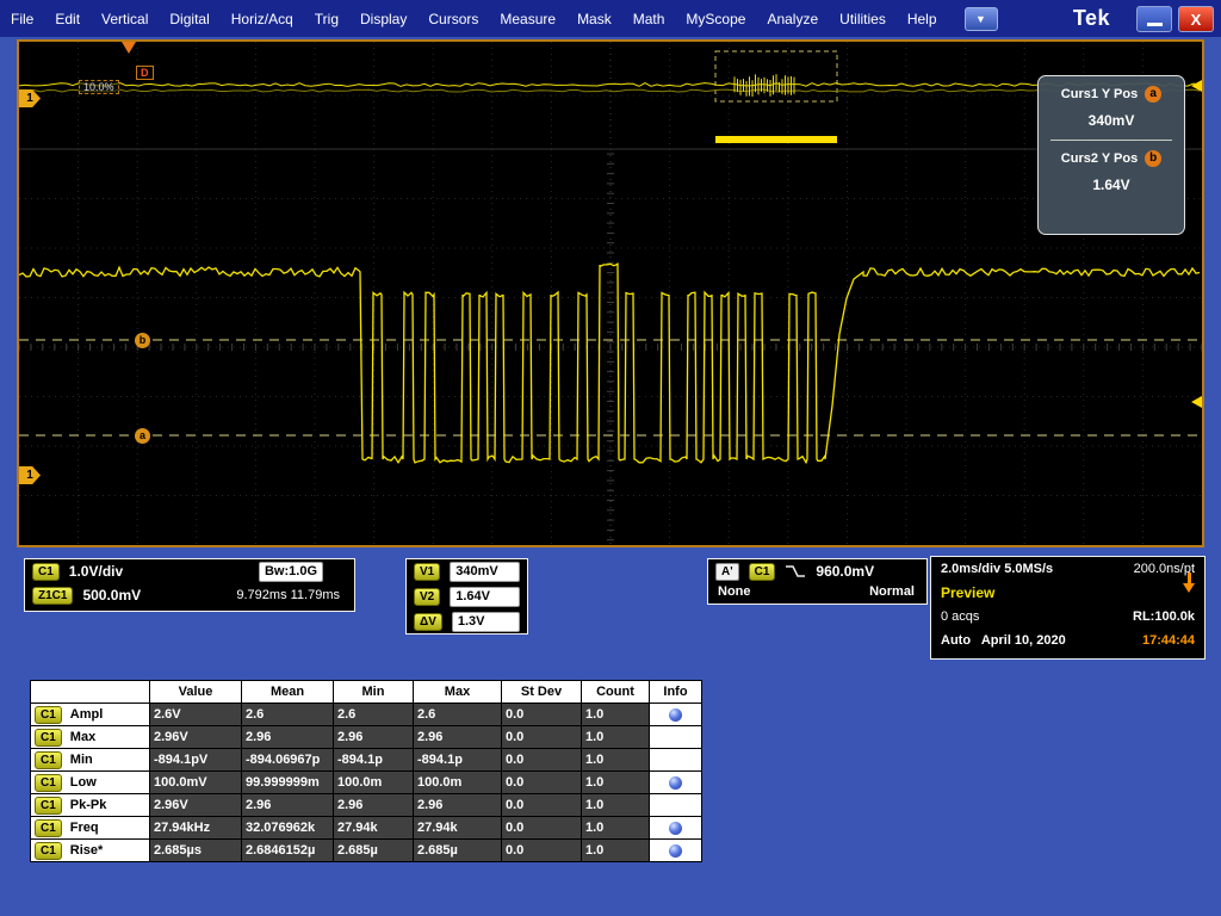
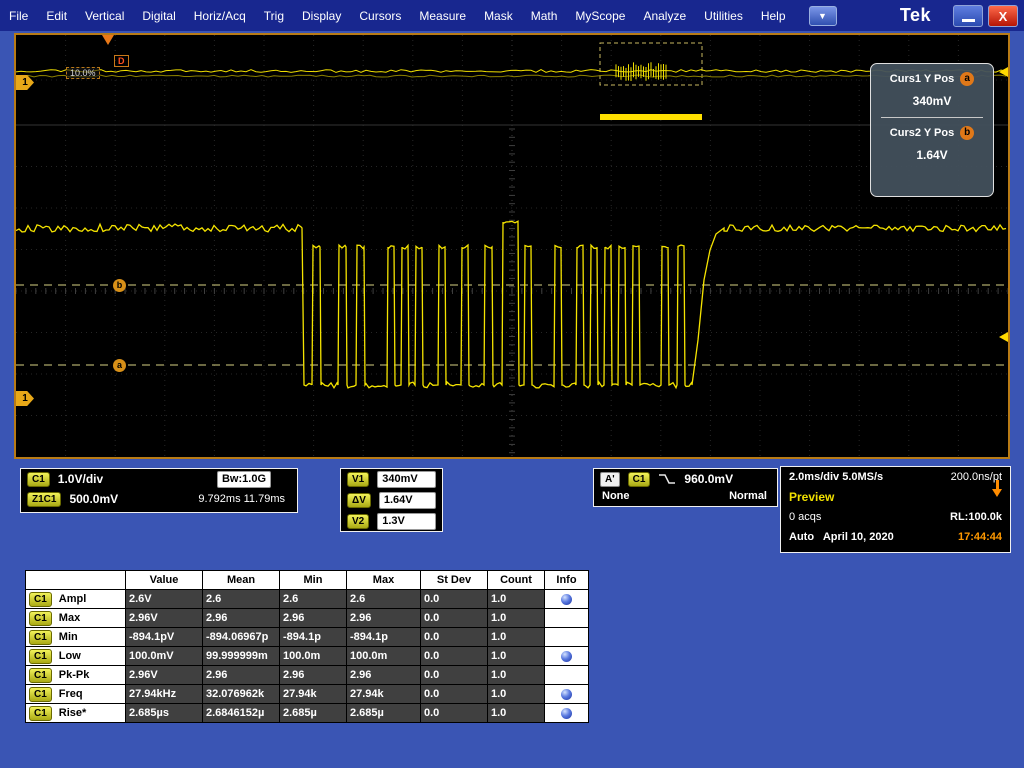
  File
  Edit
  Vertical
  Digital
  Horiz/Acq
  Trig
  Display
  Cursors
  Measure
  Mask
  Math
  MyScope
  Analyze
  Utilities
  Help
  ▼
  Tek
  X
  10.0%
  D
  1
  1
  b
  a
  Curs1 Y Pos
  a
  340mV
  Curs2 Y Pos
  b
  1.64V
  C1
  1.0V/div
  Bw:1.0G
  Z1C1
  500.0mV
  9.792ms 11.79ms
  V1
  340mV
- V2
+ ΔV
  1.64V
- ΔV
+ V2
  1.3V
  A'
  C1
  960.0mV
  None
  Normal
  2.0ms/div 5.0MS/s
  200.0ns/pt
  Preview
  0 acqs
  RL:100.0k
  Auto April 10, 2020
  17:44:44
  	Value	Mean	Min	Max	St Dev	Count	Info
  C1 Ampl	2.6V	2.6	2.6	2.6	0.0	1.0
  C1 Max	2.96V	2.96	2.96	2.96	0.0	1.0
  C1 Min	-894.1pV	-894.06967p	-894.1p	-894.1p	0.0	1.0
  C1 Low	100.0mV	99.999999m	100.0m	100.0m	0.0	1.0
  C1 Pk-Pk	2.96V	2.96	2.96	2.96	0.0	1.0
  C1 Freq	27.94kHz	32.076962k	27.94k	27.94k	0.0	1.0
  C1 Rise*	2.685µs	2.6846152µ	2.685µ	2.685µ	0.0	1.0
